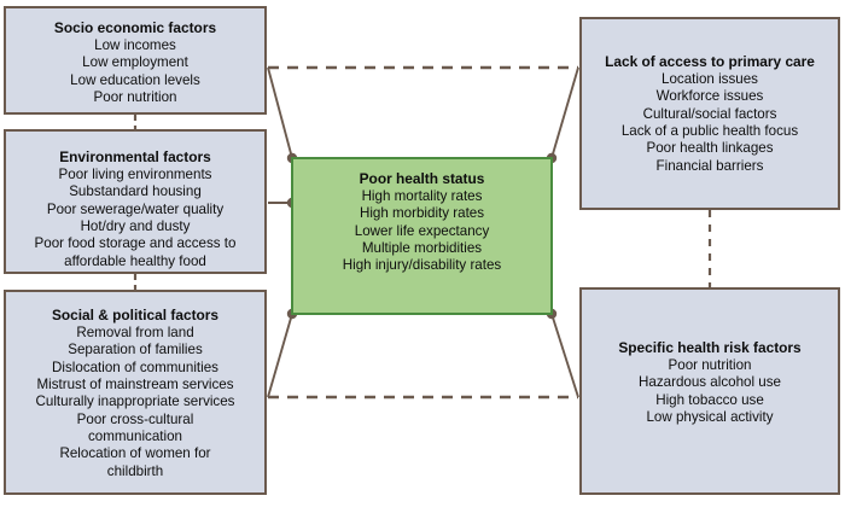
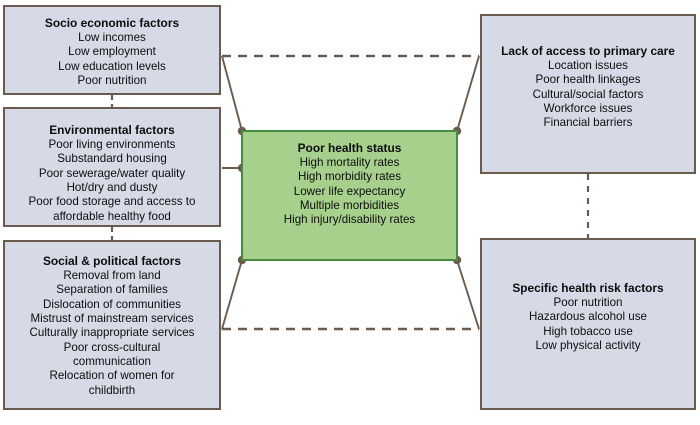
  Socio economic factors
  Low incomes
  Low employment
  Low education levels
  Poor nutrition
  Environmental factors
  Poor living environments
  Substandard housing
  Poor sewerage/water quality
  Hot/dry and dusty
  Poor food storage and access to affordable healthy food
  Social & political factors
  Removal from land
  Separation of families
  Dislocation of communities
  Mistrust of mainstream services
  Culturally inappropriate services
  Poor cross-cultural communication
  Relocation of women for childbirth
  Poor health status
  High mortality rates
  High morbidity rates
  Lower life expectancy
  Multiple morbidities
  High injury/disability rates
  Lack of access to primary care
  Location issues
- Workforce issues
+ Poor health linkages
  Cultural/social factors
- Lack of a public health focus
- Poor health linkages
+ Workforce issues
  Financial barriers
  Specific health risk factors
  Poor nutrition
  Hazardous alcohol use
  High tobacco use
  Low physical activity
